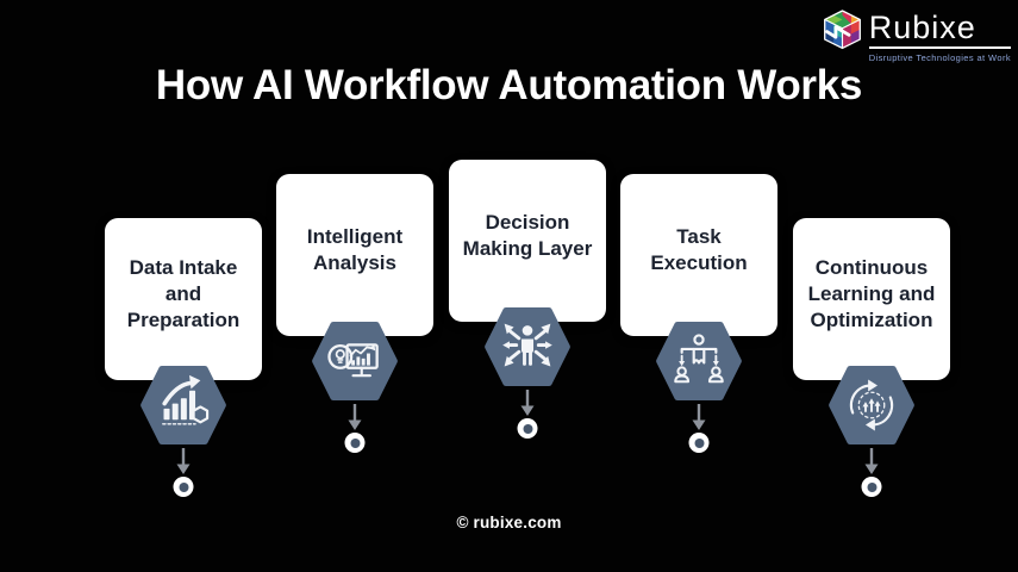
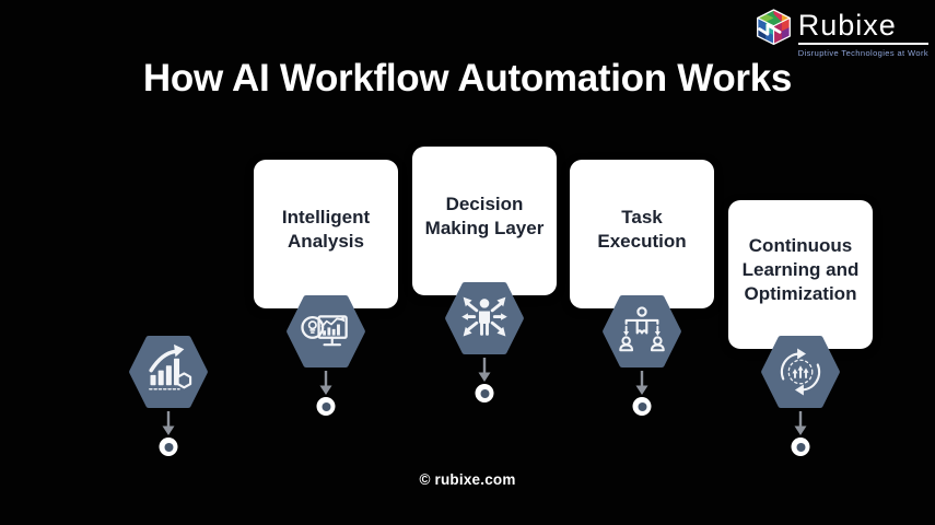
  Rubixe
  Disruptive Technologies at Work
  How AI Workflow Automation Works
- Data Intake
- and
- Preparation
  Intelligent
  Analysis
  Decision
  Making Layer
  Task
  Execution
  Continuous
  Learning and
  Optimization
  © rubixe.com
